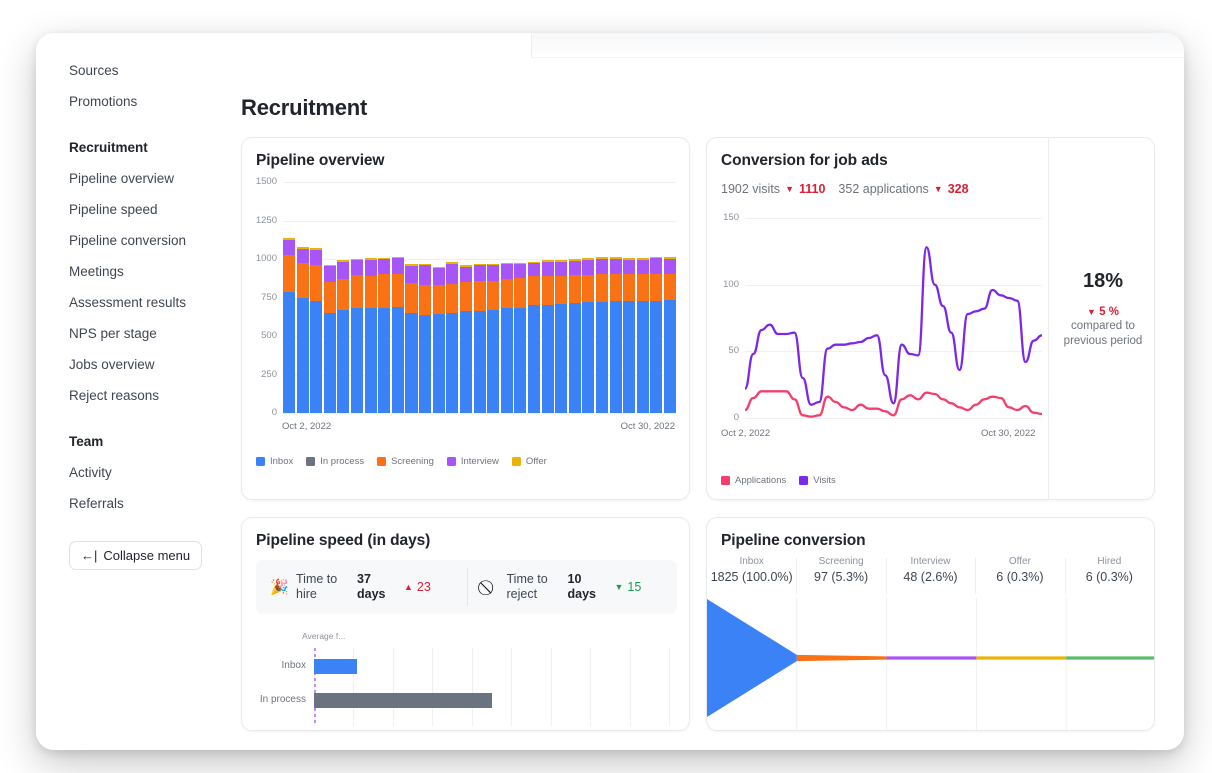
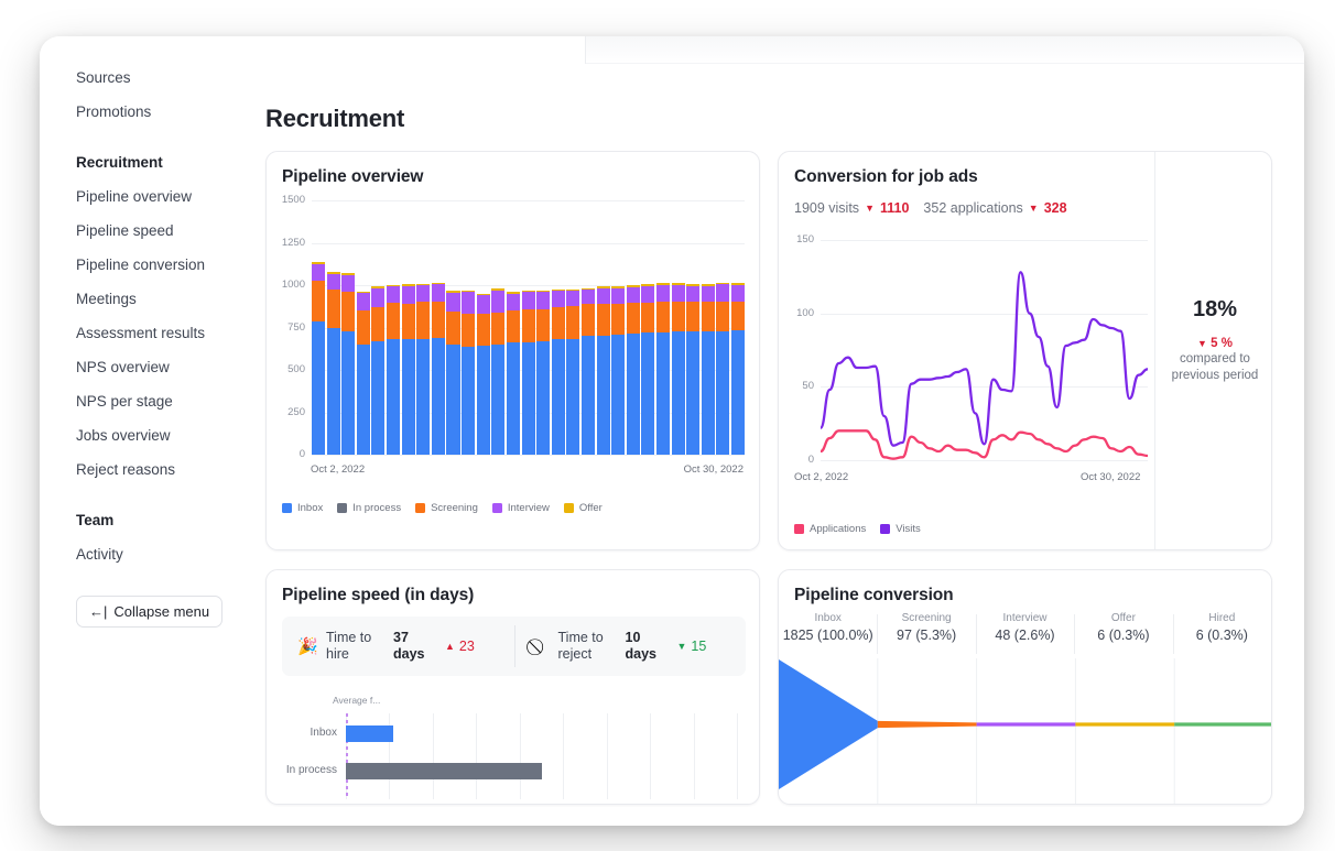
  Sources
  Promotions
  Recruitment
  Pipeline overview
  Pipeline speed
  Pipeline conversion
  Meetings
  Assessment results
+ NPS overview
  NPS per stage
  Jobs overview
  Reject reasons
  Team
  Activity
- Referrals
  ←|
  Collapse menu
  Recruitment
  Pipeline overview
  1500
  1250
  1000
  750
  500
  250
  0
  Oct 2, 2022
  Oct 30, 2022
  Inbox
  In process
  Screening
  Interview
  Offer
  Conversion for job ads
- 1902 visits
+ 1909 visits
  ▼
  1110
  352 applications
  ▼
  328
  150
  100
  50
  0
  Oct 2, 2022
  Oct 30, 2022
  Applications
  Visits
  18%
  ▼ 5 %
  compared to previous period
  Pipeline speed (in days)
  🎉
  Time to hire
  37 days
  ▲
  23
  Time to reject
  10 days
  ▼
  15
  Average f...
  Inbox
  In process
  Pipeline conversion
  Inbox
  1825 (100.0%)
  Screening
  97 (5.3%)
  Interview
  48 (2.6%)
  Offer
  6 (0.3%)
  Hired
  6 (0.3%)
